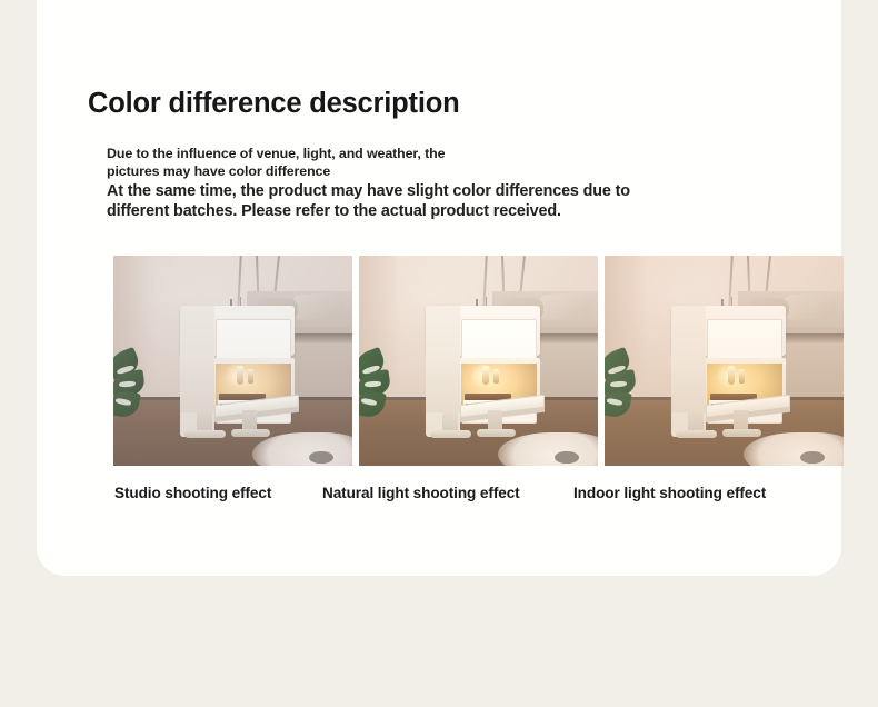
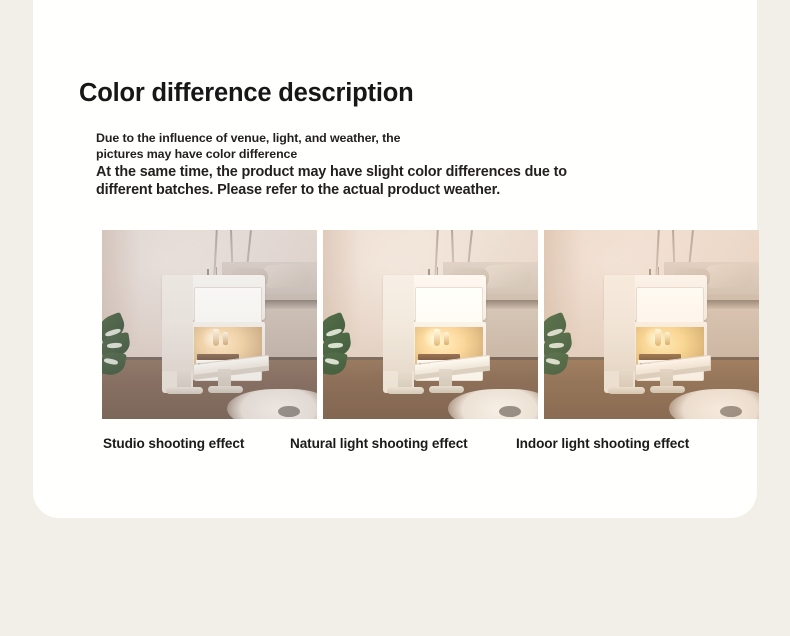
  Color difference description
  Due to the influence of venue, light, and weather, the
  pictures may have color difference
  At the same time, the product may have slight color differences due to
- different batches. Please refer to the actual product received.
+ different batches. Please refer to the actual product weather.
  Studio shooting effect
  Natural light shooting effect
  Indoor light shooting effect
